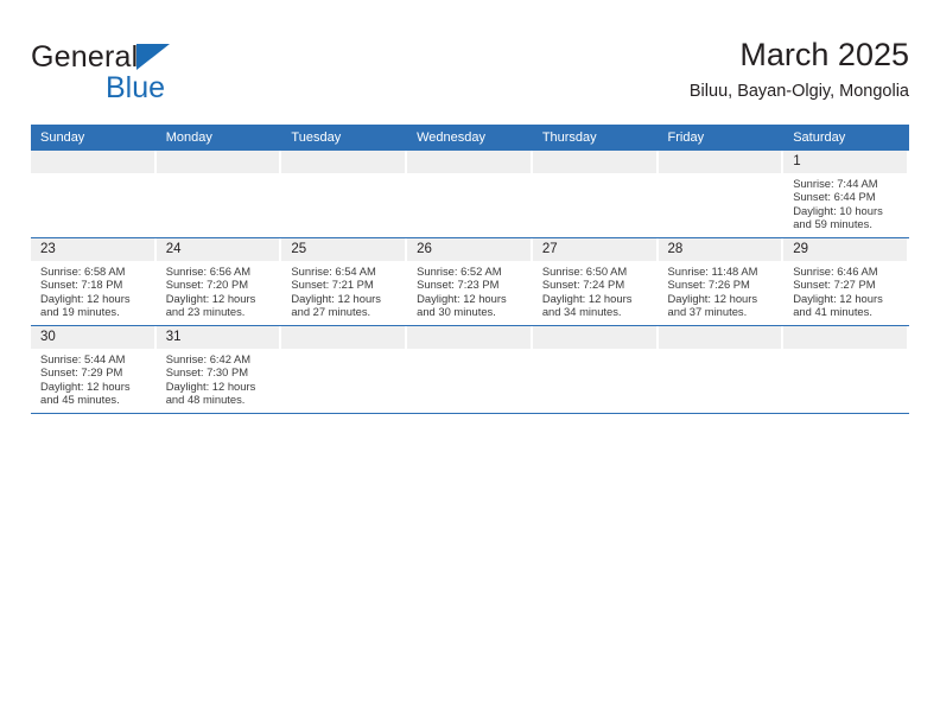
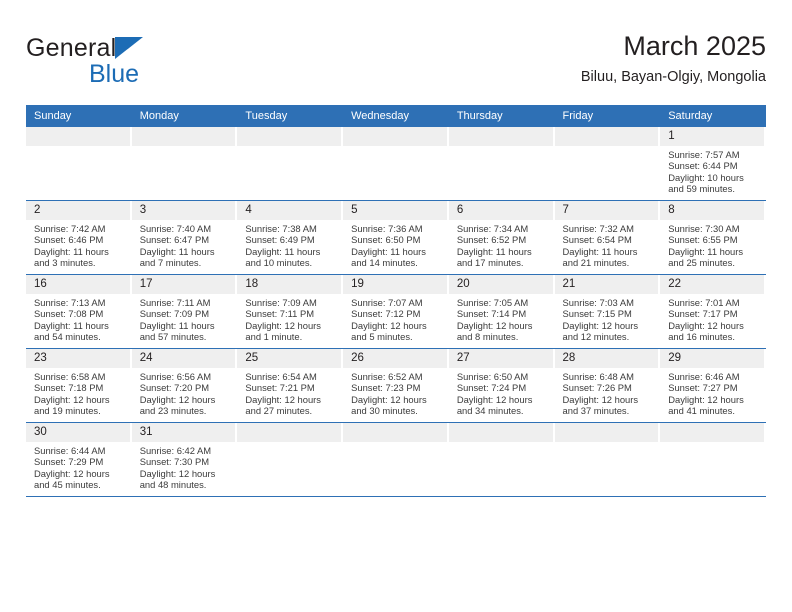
  General
  Blue
  March 2025
  Biluu, Bayan-Olgiy, Mongolia
  Sunday	Monday	Tuesday	Wednesday	Thursday	Friday	Saturday
- 						1Sunrise: 7:44 AMSunset: 6:44 PMDaylight: 10 hoursand 59 minutes.
+ 						1Sunrise: 7:57 AMSunset: 6:44 PMDaylight: 10 hoursand 59 minutes.
+ 2Sunrise: 7:42 AMSunset: 6:46 PMDaylight: 11 hoursand 3 minutes.	3Sunrise: 7:40 AMSunset: 6:47 PMDaylight: 11 hoursand 7 minutes.	4Sunrise: 7:38 AMSunset: 6:49 PMDaylight: 11 hoursand 10 minutes.	5Sunrise: 7:36 AMSunset: 6:50 PMDaylight: 11 hoursand 14 minutes.	6Sunrise: 7:34 AMSunset: 6:52 PMDaylight: 11 hoursand 17 minutes.	7Sunrise: 7:32 AMSunset: 6:54 PMDaylight: 11 hoursand 21 minutes.	8Sunrise: 7:30 AMSunset: 6:55 PMDaylight: 11 hoursand 25 minutes.
+ 16Sunrise: 7:13 AMSunset: 7:08 PMDaylight: 11 hoursand 54 minutes.	17Sunrise: 7:11 AMSunset: 7:09 PMDaylight: 11 hoursand 57 minutes.	18Sunrise: 7:09 AMSunset: 7:11 PMDaylight: 12 hoursand 1 minute.	19Sunrise: 7:07 AMSunset: 7:12 PMDaylight: 12 hoursand 5 minutes.	20Sunrise: 7:05 AMSunset: 7:14 PMDaylight: 12 hoursand 8 minutes.	21Sunrise: 7:03 AMSunset: 7:15 PMDaylight: 12 hoursand 12 minutes.	22Sunrise: 7:01 AMSunset: 7:17 PMDaylight: 12 hoursand 16 minutes.
- 23Sunrise: 6:58 AMSunset: 7:18 PMDaylight: 12 hoursand 19 minutes.	24Sunrise: 6:56 AMSunset: 7:20 PMDaylight: 12 hoursand 23 minutes.	25Sunrise: 6:54 AMSunset: 7:21 PMDaylight: 12 hoursand 27 minutes.	26Sunrise: 6:52 AMSunset: 7:23 PMDaylight: 12 hoursand 30 minutes.	27Sunrise: 6:50 AMSunset: 7:24 PMDaylight: 12 hoursand 34 minutes.	28Sunrise: 11:48 AMSunset: 7:26 PMDaylight: 12 hoursand 37 minutes.	29Sunrise: 6:46 AMSunset: 7:27 PMDaylight: 12 hoursand 41 minutes.
+ 23Sunrise: 6:58 AMSunset: 7:18 PMDaylight: 12 hoursand 19 minutes.	24Sunrise: 6:56 AMSunset: 7:20 PMDaylight: 12 hoursand 23 minutes.	25Sunrise: 6:54 AMSunset: 7:21 PMDaylight: 12 hoursand 27 minutes.	26Sunrise: 6:52 AMSunset: 7:23 PMDaylight: 12 hoursand 30 minutes.	27Sunrise: 6:50 AMSunset: 7:24 PMDaylight: 12 hoursand 34 minutes.	28Sunrise: 6:48 AMSunset: 7:26 PMDaylight: 12 hoursand 37 minutes.	29Sunrise: 6:46 AMSunset: 7:27 PMDaylight: 12 hoursand 41 minutes.
- 30Sunrise: 5:44 AMSunset: 7:29 PMDaylight: 12 hoursand 45 minutes.	31Sunrise: 6:42 AMSunset: 7:30 PMDaylight: 12 hoursand 48 minutes.
+ 30Sunrise: 6:44 AMSunset: 7:29 PMDaylight: 12 hoursand 45 minutes.	31Sunrise: 6:42 AMSunset: 7:30 PMDaylight: 12 hoursand 48 minutes.
